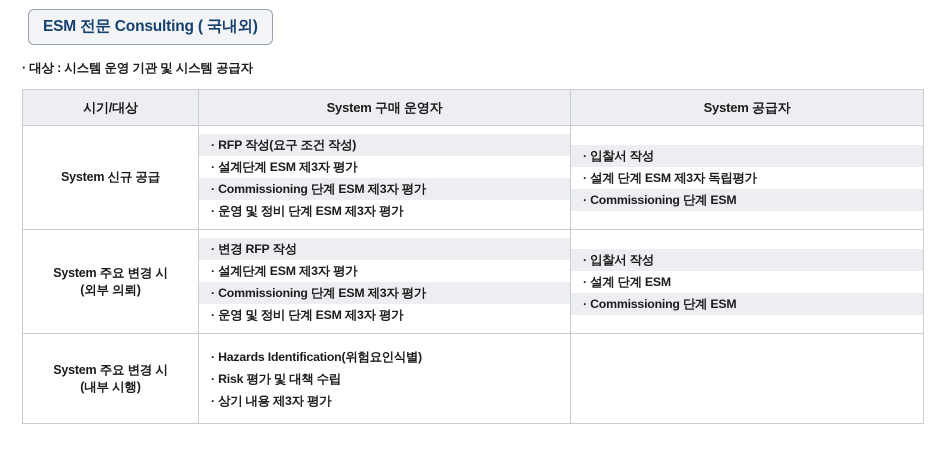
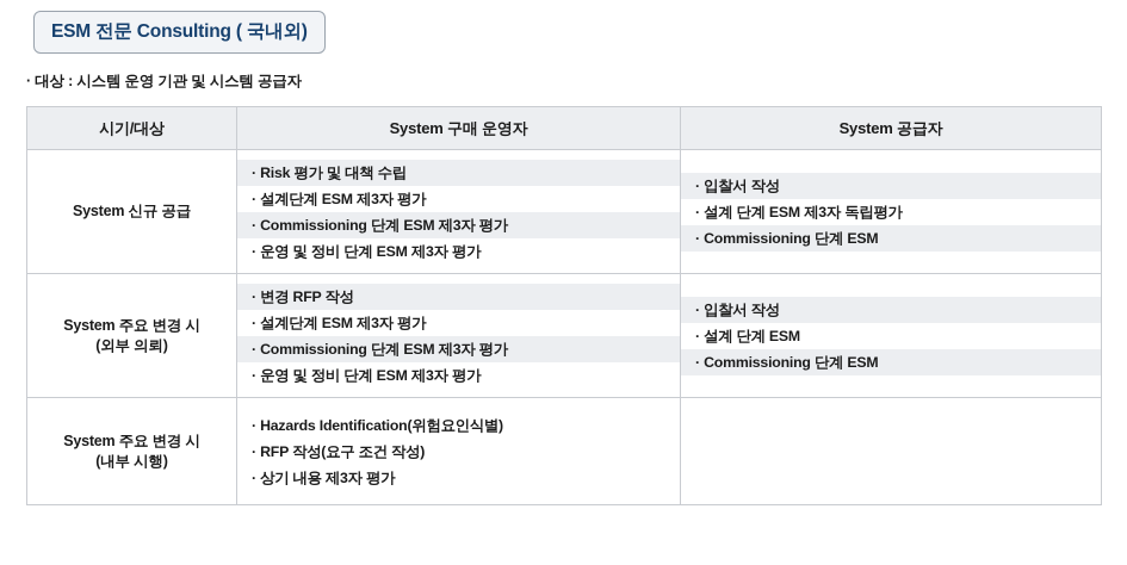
  ESM 전문 Consulting ( 국내외)
  · 대상 : 시스템 운영 기관 및 시스템 공급자
  시기/대상	System 구매 운영자	System 공급자
- System 신규 공급	· RFP 작성(요구 조건 작성) · 설계단계 ESM 제3자 평가 · Commissioning 단계 ESM 제3자 평가 · 운영 및 정비 단계 ESM 제3자 평가	· 입찰서 작성 · 설계 단계 ESM 제3자 독립평가 · Commissioning 단계 ESM
+ System 신규 공급	· Risk 평가 및 대책 수립 · 설계단계 ESM 제3자 평가 · Commissioning 단계 ESM 제3자 평가 · 운영 및 정비 단계 ESM 제3자 평가	· 입찰서 작성 · 설계 단계 ESM 제3자 독립평가 · Commissioning 단계 ESM
  System 주요 변경 시 (외부 의뢰)	· 변경 RFP 작성 · 설계단계 ESM 제3자 평가 · Commissioning 단계 ESM 제3자 평가 · 운영 및 정비 단계 ESM 제3자 평가	· 입찰서 작성 · 설계 단계 ESM · Commissioning 단계 ESM
- System 주요 변경 시 (내부 시행)	· Hazards Identification(위험요인식별) · Risk 평가 및 대책 수립 · 상기 내용 제3자 평가
+ System 주요 변경 시 (내부 시행)	· Hazards Identification(위험요인식별) · RFP 작성(요구 조건 작성) · 상기 내용 제3자 평가
